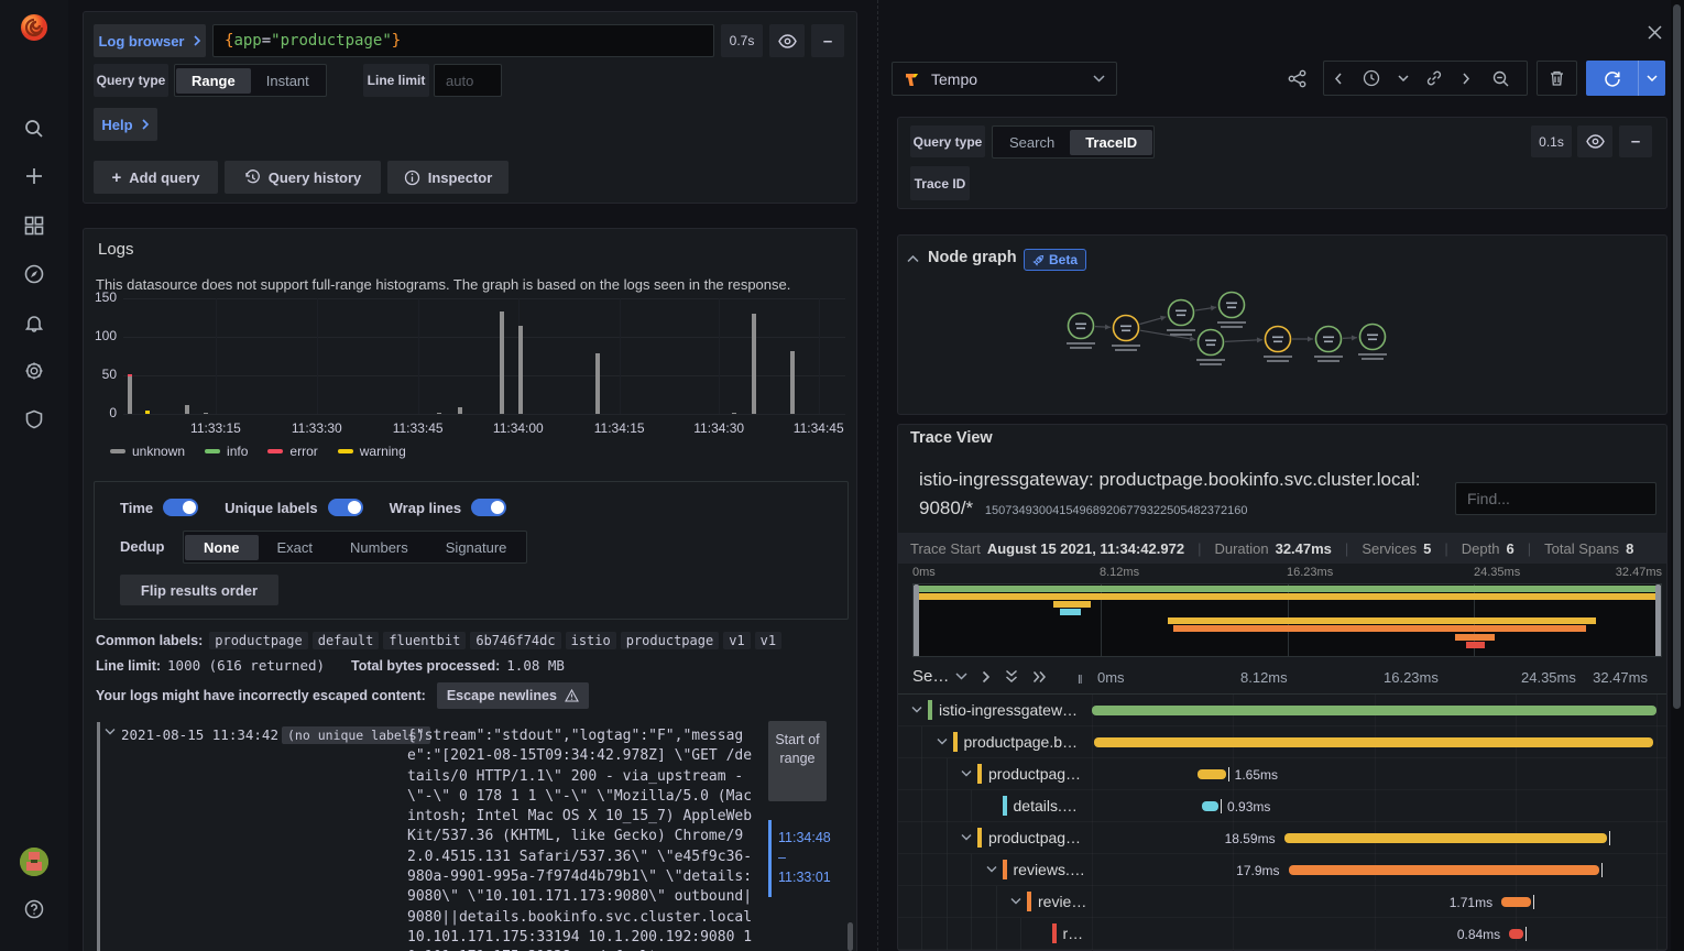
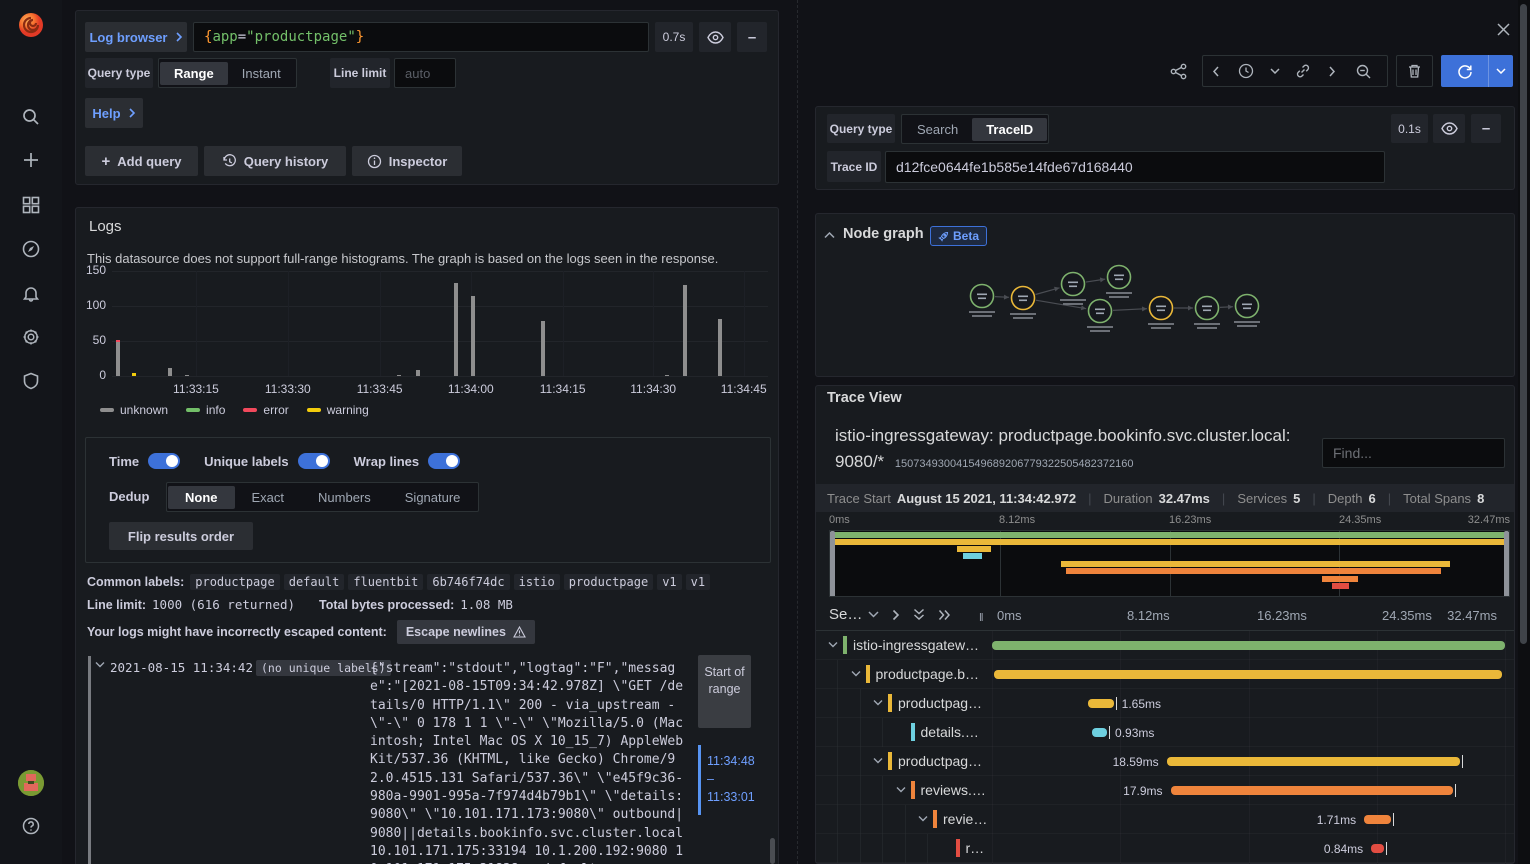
  Log browser
  {app="productpage"}
  0.7s
  –
  Query type
  Range
  Instant
  Line limit
  auto
  Help
  +
  Add query
  Query history
  Inspector
  Logs
  This datasource does not support full-range histograms. The graph is based on the logs seen in the response.
  150
  100
  50
  0
  11:33:15
  11:33:30
  11:33:45
  11:34:00
  11:34:15
  11:34:30
  11:34:45
  unknown
  info
  error
  warning
  Time
  Unique labels
  Wrap lines
  Dedup
  None
  Exact
  Numbers
  Signature
  Flip results order
  Common labels:
  productpage
  default
  fluentbit
  6b746f74dc
  istio
  productpage
  v1
  v1
  Line limit:
  1000 (616 returned)
  Total bytes processed:
  1.08 MB
  Your logs might have incorrectly escaped content:
  Escape newlines
  2021-08-15 11:34:42
  (no unique labels)
  {"stream":"stdout","logtag":"F","message":"[2021-08-15T09:34:42.978Z] \"GET /details/0 HTTP/1.1\" 200 - via_upstream - \"-\" 0 178 1 1 \"-\" \"Mozilla/5.0 (Macintosh; Intel Mac OS X 10_15_7) AppleWebKit/537.36 (KHTML, like Gecko) Chrome/92.0.4515.131 Safari/537.36\" \"e45f9c36-980a-9901-995a-7f974d4b79b1\" \"details:9080\" \"10.101.171.173:9080\" outbound|9080||details.bookinfo.svc.cluster.local 10.101.171.175:33194 10.1.200.192:9080 1
  Start of range
  11:34:48
  –
  11:33:01
- Tempo
  Query type
  Search
  TraceID
  0.1s
  –
  Trace ID
+ d12fce0644fe1b585e14fde67d168440
  Node graph
  Beta
  Trace View
  istio-ingressgateway: productpage.bookinfo.svc.cluster.local:
  9080/* 150734930041549689206779322505482372160
  Find...
  Trace Start
  August 15 2021, 11:34:42.972
  |
  Duration
  32.47ms
  |
  Services
  5
  Depth
  6
  |
  Total Spans
  8
  0ms
  8.12ms
  16.23ms
  24.35ms
  32.47ms
  Se…
  ‖
  0ms
  8.12ms
  16.23ms
  24.35ms
  32.47ms
  istio-ingressgatew…
  productpage.b…
  productpag…
  1.65ms
  details.…
  0.93ms
  productpag…
  18.59ms
  reviews.…
  17.9ms
  revie…
  1.71ms
  r…
  0.84ms
